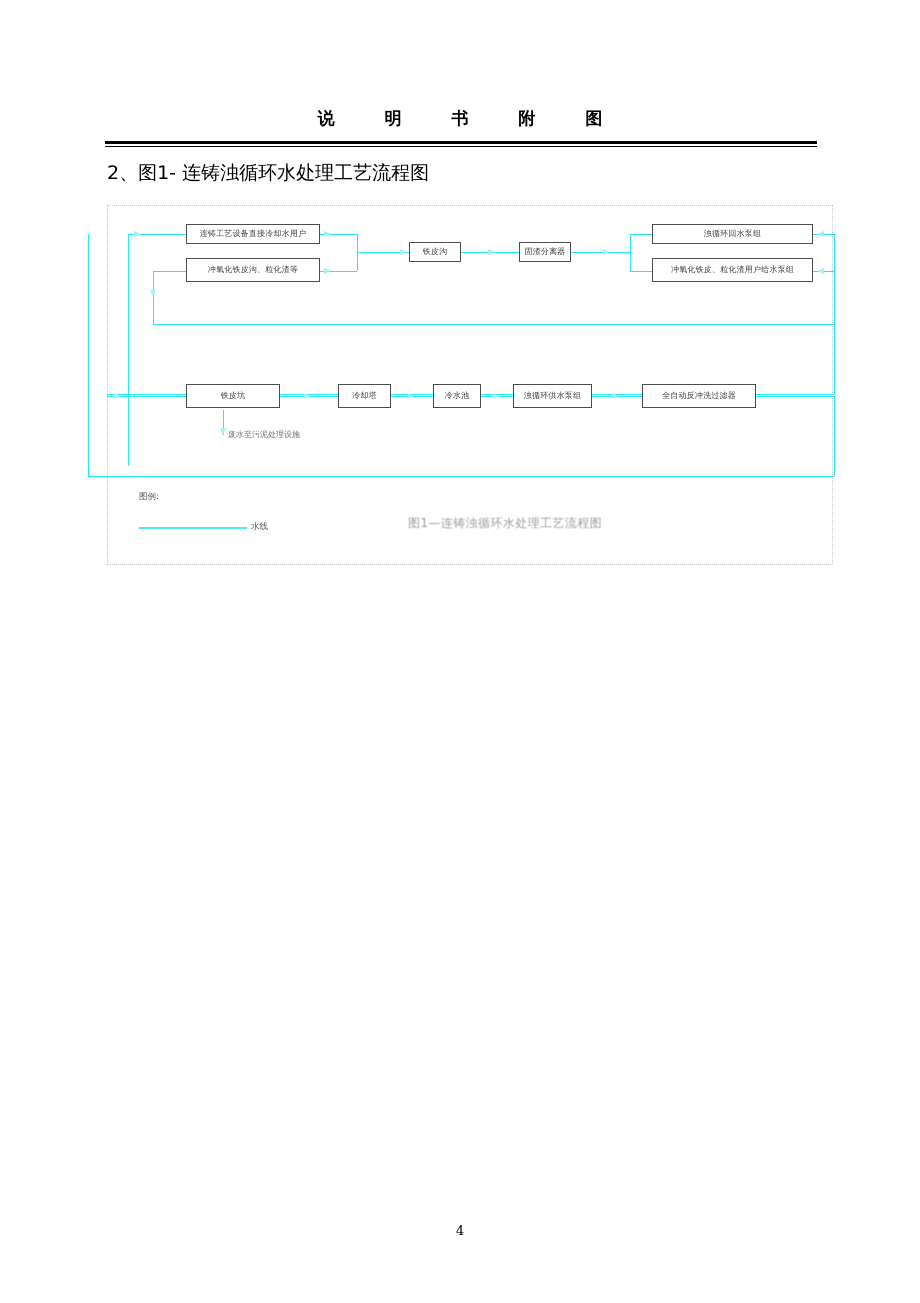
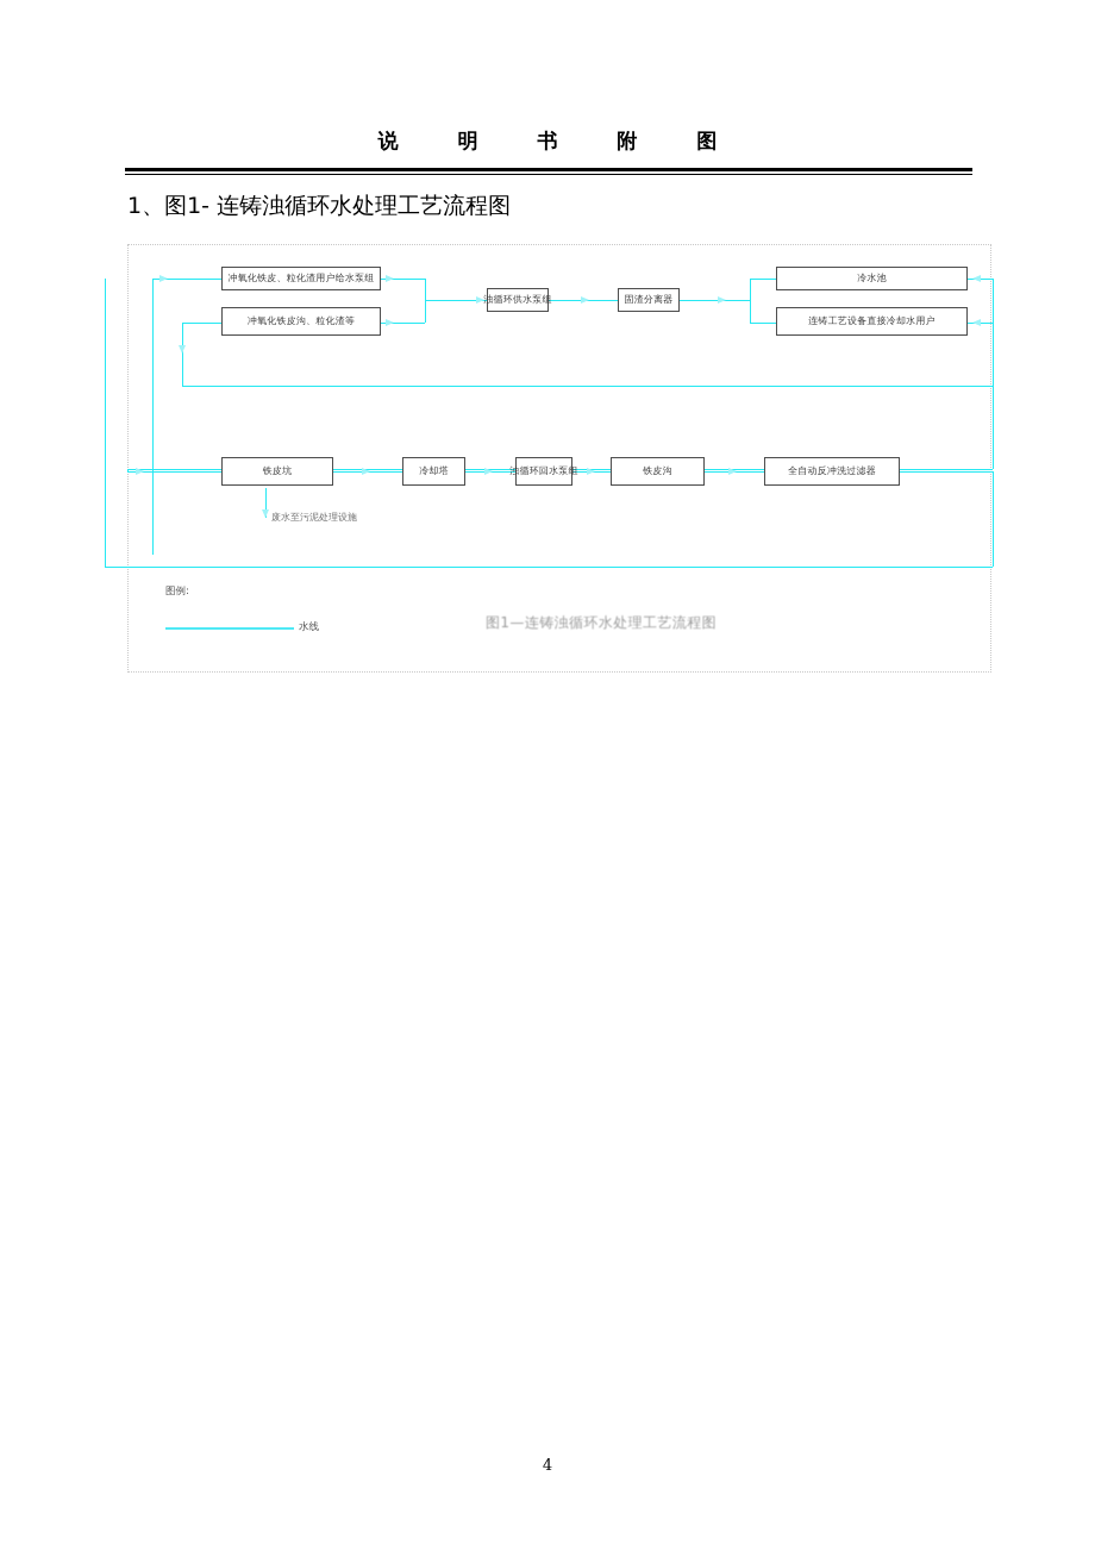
  说 明 书 附 图
- 2、图1- 连铸浊循环水处理工艺流程图
+ 1、图1- 连铸浊循环水处理工艺流程图
- 连铸工艺设备直接冷却水用户
+ 冲氧化铁皮、粒化渣用户给水泵组
  冲氧化铁皮沟、粒化渣等
- 铁皮沟
+ 浊循环供水泵组
  固渣分离器
- 浊循环回水泵组
+ 冷水池
- 冲氧化铁皮、粒化渣用户给水泵组
+ 连铸工艺设备直接冷却水用户
  铁皮坑
  冷却塔
- 冷水池
+ 浊循环回水泵组
- 浊循环供水泵组
+ 铁皮沟
  全自动反冲洗过滤器
  废水至污泥处理设施
  图例:
  水线
  图1—连铸浊循环水处理工艺流程图
  4
